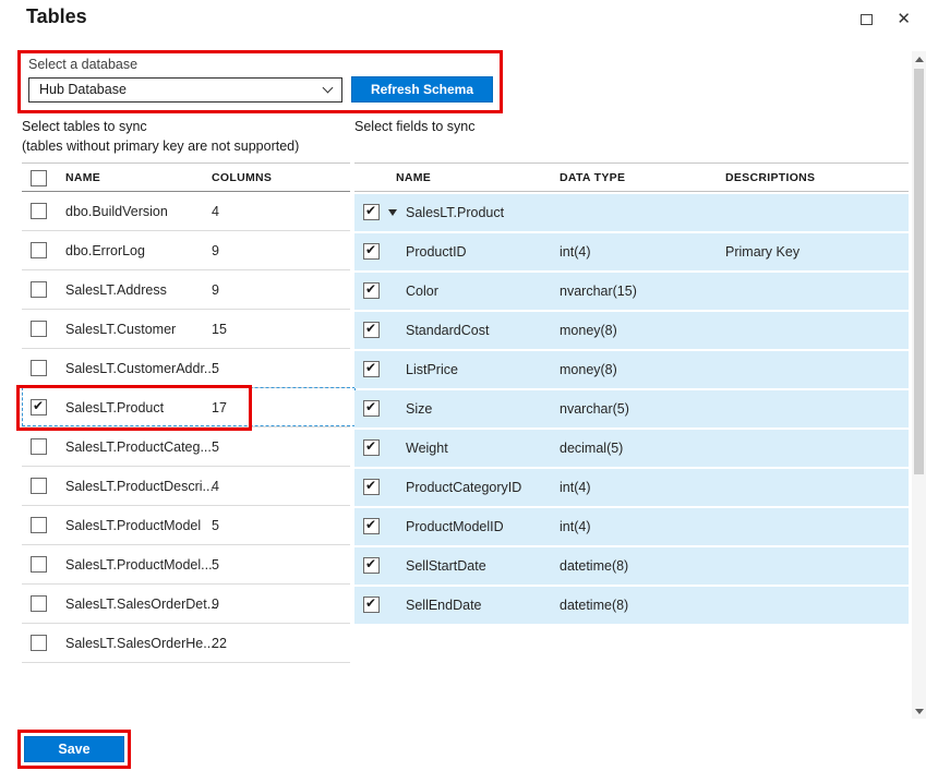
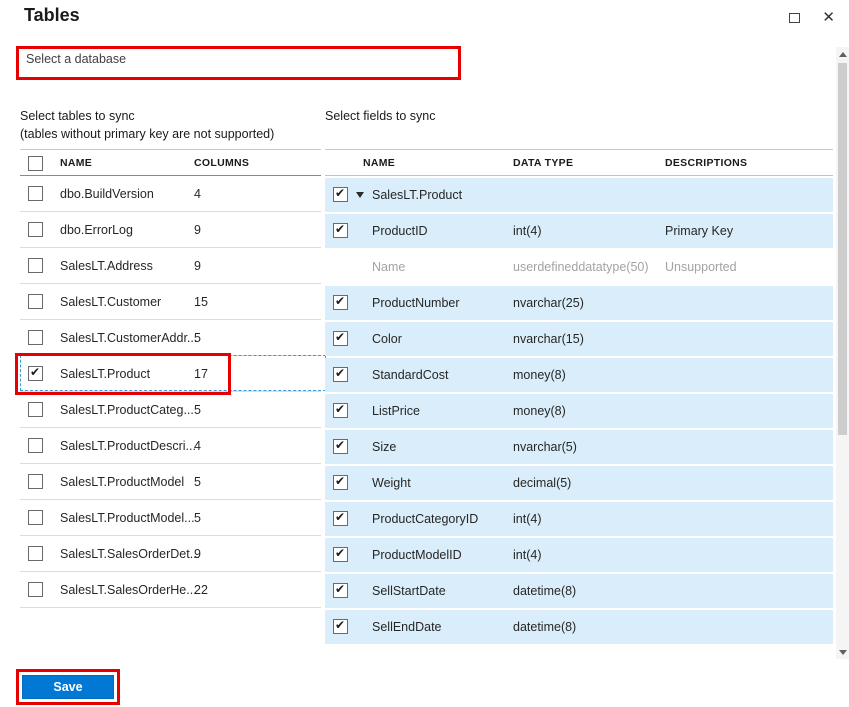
  Tables
  ✕
  Select a database
- Hub Database
- Refresh Schema
  Select tables to sync
  (tables without primary key are not supported)
  Select fields to sync
  NAME
  COLUMNS
  dbo.BuildVersion
  4
  dbo.ErrorLog
  9
  SalesLT.Address
  9
  SalesLT.Customer
  15
  SalesLT.CustomerAddr...
  5
  SalesLT.Product
  17
  SalesLT.ProductCateg...
  5
  SalesLT.ProductDescri...
  4
  SalesLT.ProductModel
  5
  SalesLT.ProductModel...
  5
  SalesLT.SalesOrderDet...
  9
  SalesLT.SalesOrderHe...
  22
  NAME
  DATA TYPE
  DESCRIPTIONS
  SalesLT.Product
  ProductID
  int(4)
  Primary Key
+ Name
+ userdefineddatatype(50)
+ Unsupported
+ ProductNumber
+ nvarchar(25)
  Color
  nvarchar(15)
  StandardCost
  money(8)
  ListPrice
  money(8)
  Size
  nvarchar(5)
  Weight
  decimal(5)
  ProductCategoryID
  int(4)
  ProductModelID
  int(4)
  SellStartDate
  datetime(8)
  SellEndDate
  datetime(8)
  Save
